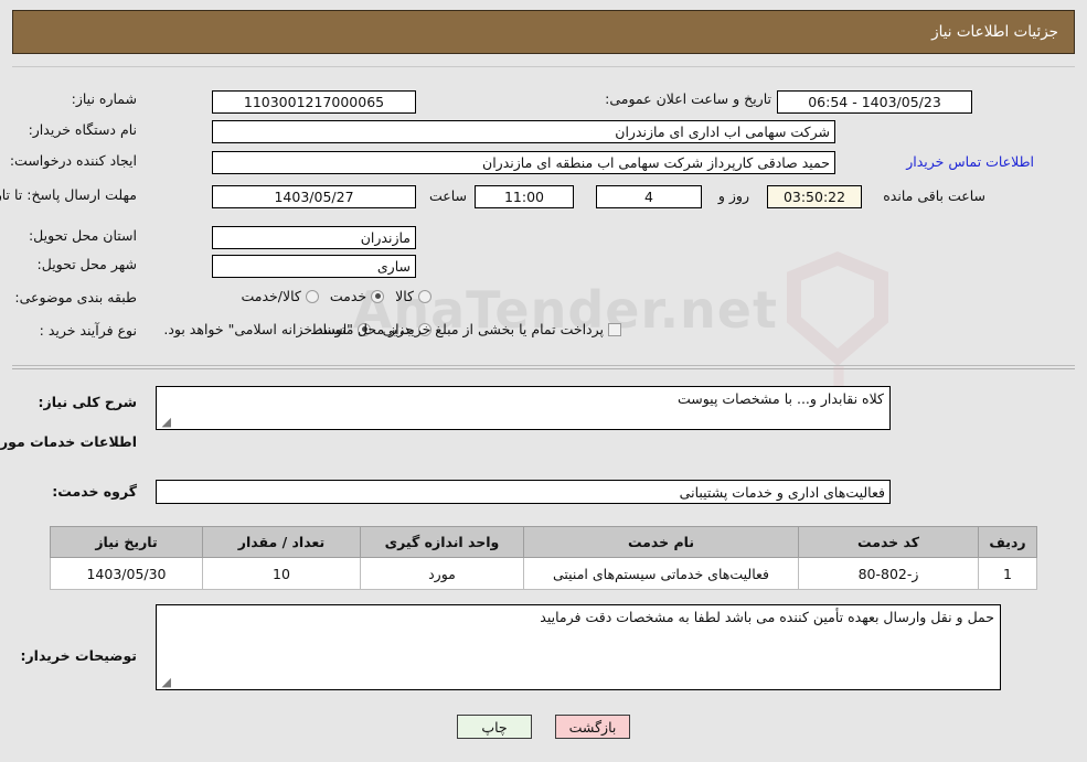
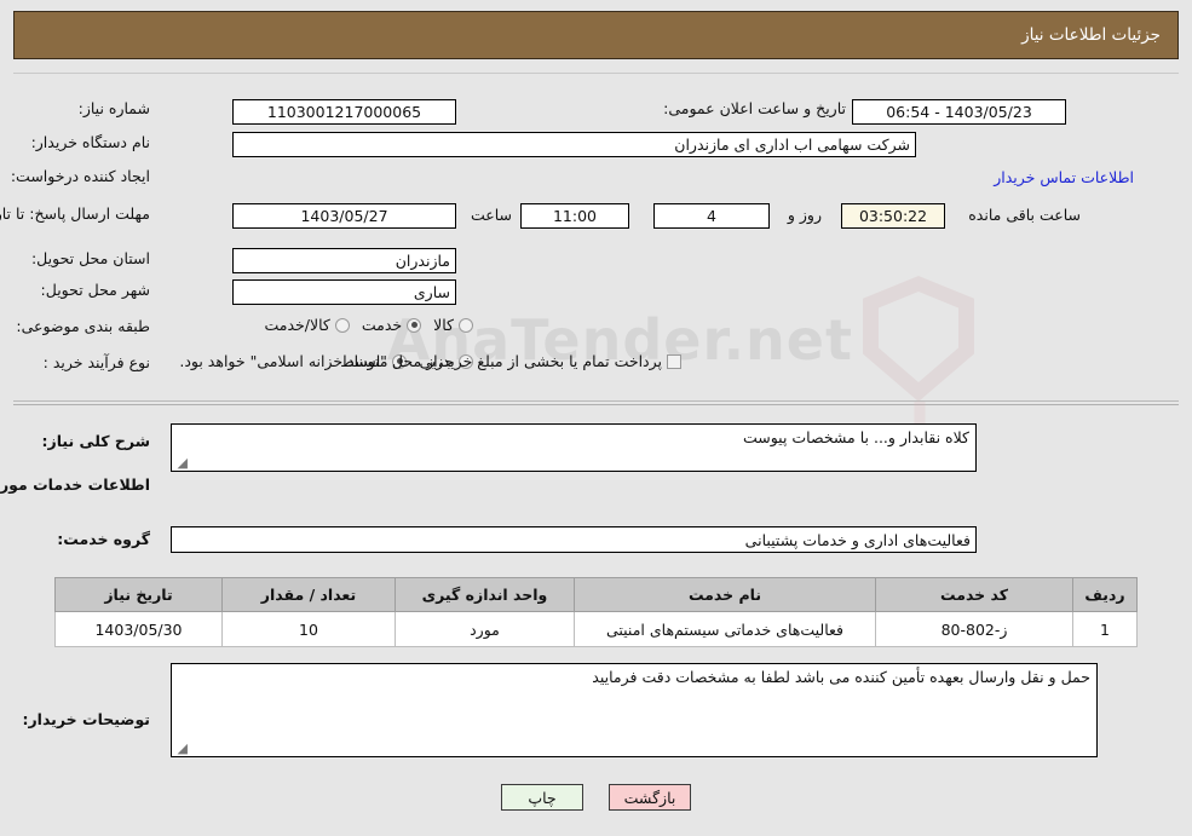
  جزئیات اطلاعات نیاز
  AnaTender.net
  شماره نیاز:
  1103001217000065
  تاریخ و ساعت اعلان عمومی:
  1403/05/23 - 06:54
  نام دستگاه خریدار:
  شرکت سهامی اب اداری ای مازندران
  ایجاد کننده درخواست:
- حمید صادقی کارپرداز شرکت سهامی اب منطقه ای مازندران
  اطلاعات تماس خریدار
  مهلت ارسال پاسخ: تا تا
  1403/05/27
  ساعت
  11:00
  4
  روز و
  03:50:22
  ساعت باقی مانده
  استان محل تحویل:
  مازندران
  شهر محل تحویل:
  ساری
  طبقه بندی موضوعی:
  کالا
  خدمت
  کالا/خدمت
  نوع فرآیند خرید :
  جزیی
  متوسط
  پرداخت تمام یا بخشی از مبلغ خرید،از محل "اسناد خزانه اسلامی" خواهد بود.
  شرح کلی نیاز:
  کلاه نقابدار و... با مشخصات پیوست
  ◢
  اطلاعات خدمات مور
  گروه خدمت:
  فعالیت‌های اداری و خدمات پشتیبانی
  ردیف	کد خدمت	نام خدمت	واحد اندازه گیری	تعداد / مقدار	تاریخ نیاز
  1	ز-802-80	فعالیت‌های خدماتی سیستم‌های امنیتی	مورد	10	1403/05/30
  توضیحات خریدار:
  حمل و نقل وارسال بعهده تأمین کننده می باشد لطفا به مشخصات دقت فرمایید
  ◢
  بازگشت
  چاپ
